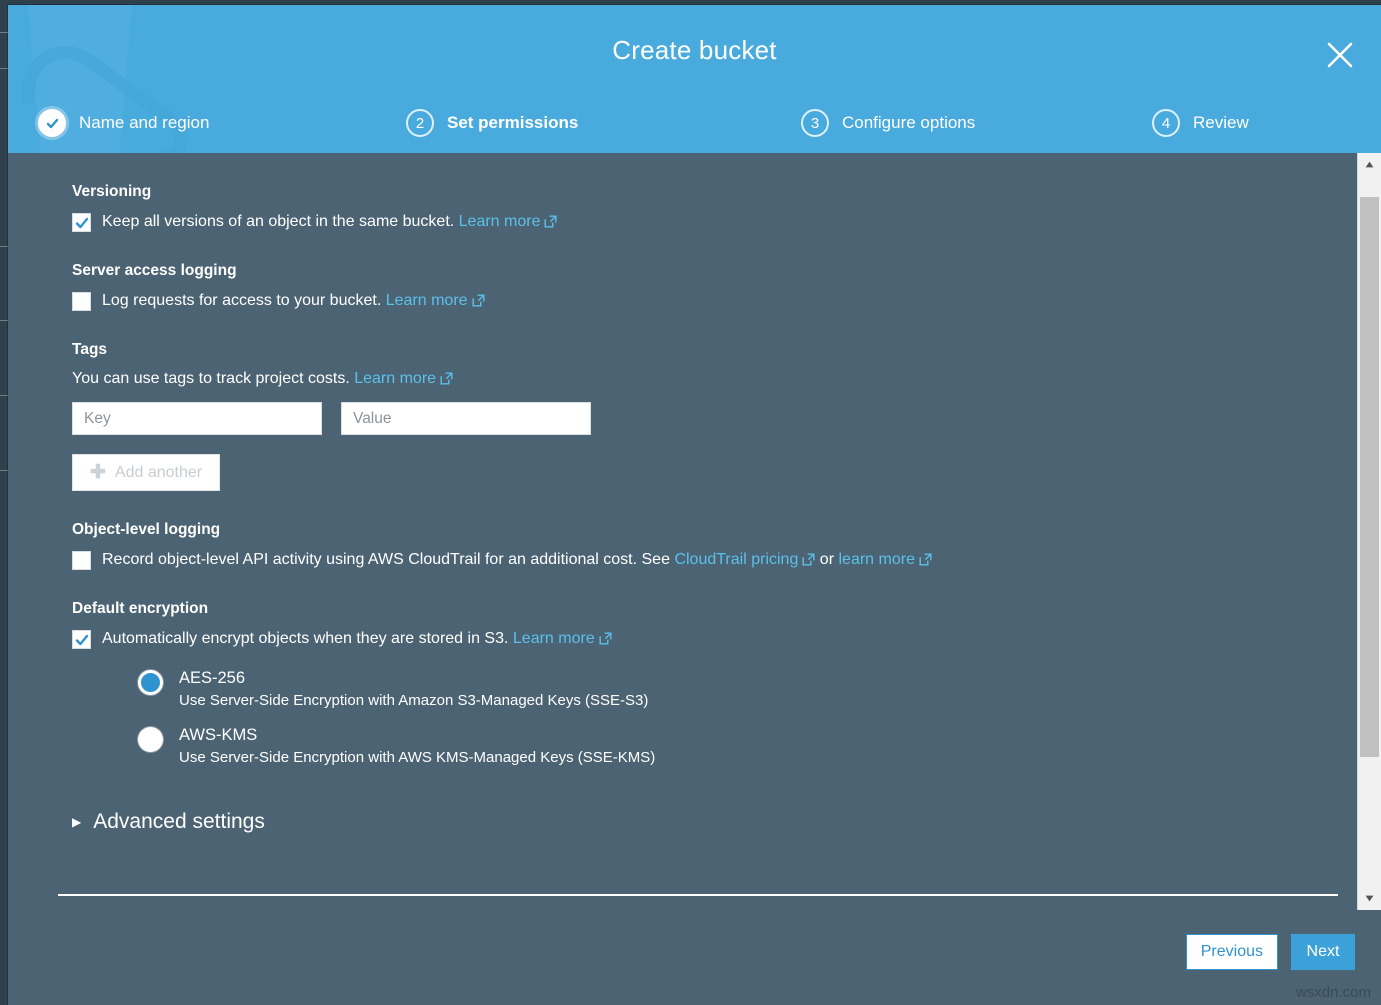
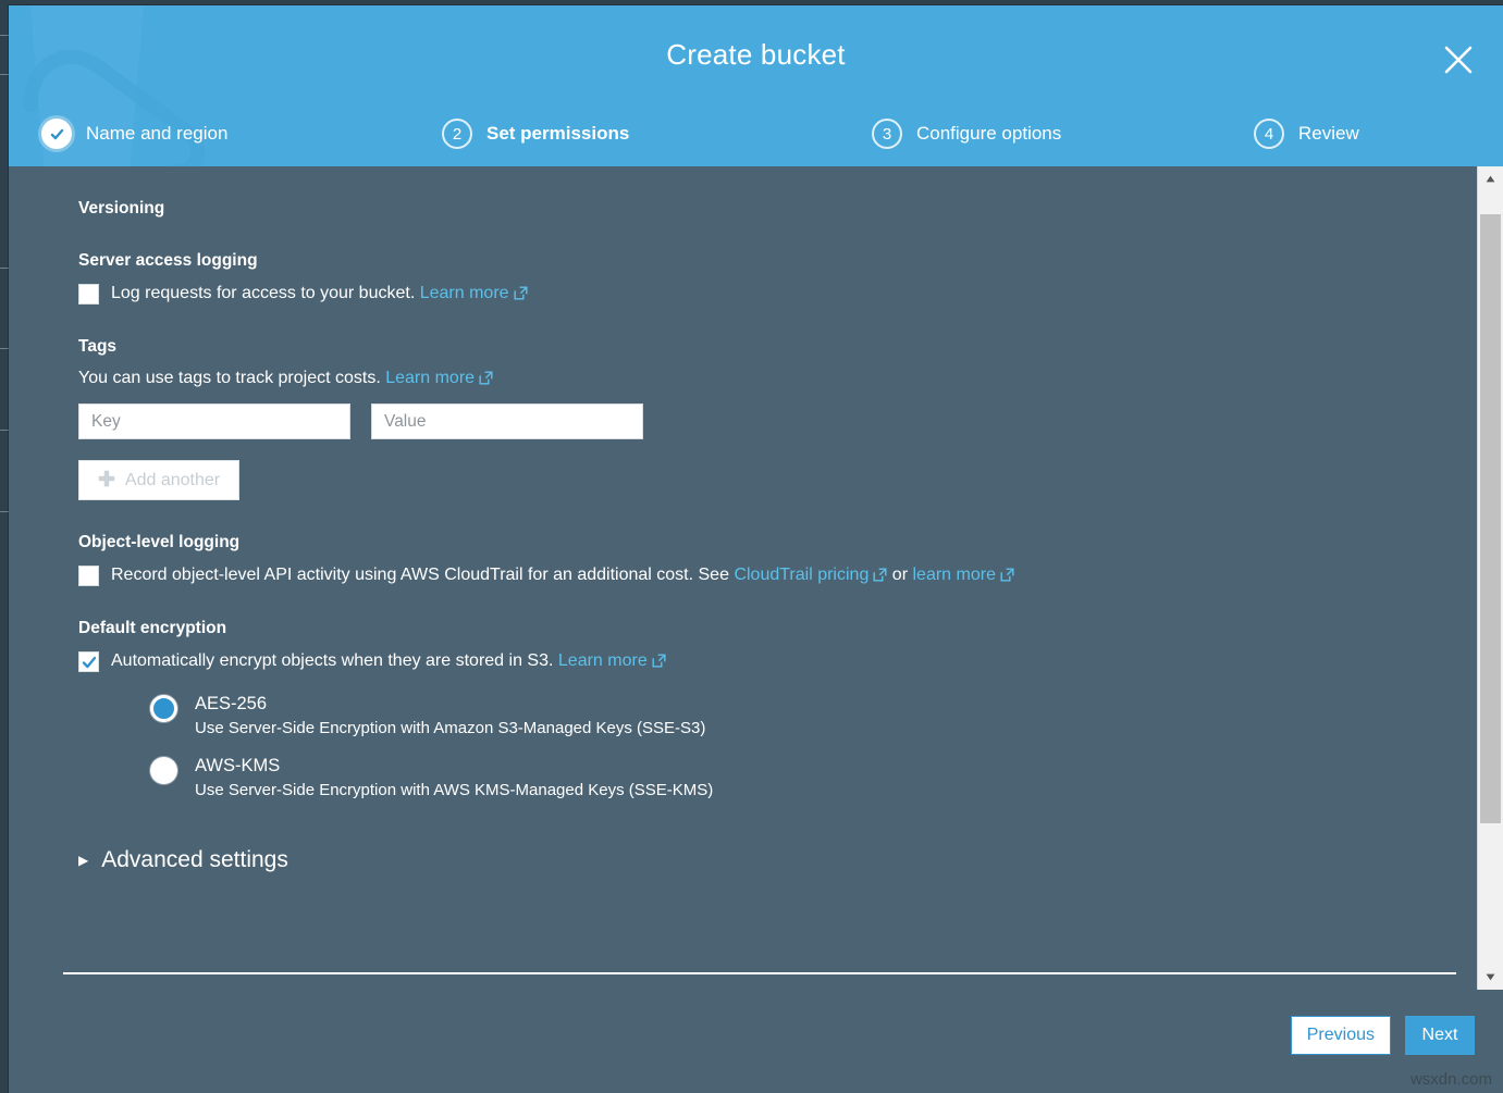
  Create bucket
  Name and region
  2
  Set permissions
  3
  Configure options
  4
  Review
  Versioning
- Keep all versions of an object in the same bucket. Learn more
  Server access logging
  Log requests for access to your bucket. Learn more
  Tags
  You can use tags to track project costs. Learn more
  Key
  Value
  ✚
  Add another
  Object-level logging
  Record object-level API activity using AWS CloudTrail for an additional cost. See CloudTrail pricing or learn more
  Default encryption
  Automatically encrypt objects when they are stored in S3. Learn more
  AES-256
  Use Server-Side Encryption with Amazon S3-Managed Keys (SSE-S3)
  AWS-KMS
  Use Server-Side Encryption with AWS KMS-Managed Keys (SSE-KMS)
  ▶
  Advanced settings
  Previous
  Next
  wsxdn.com
